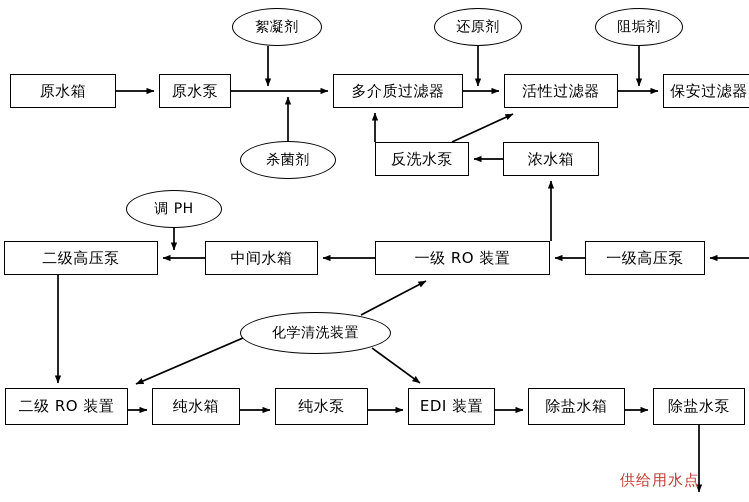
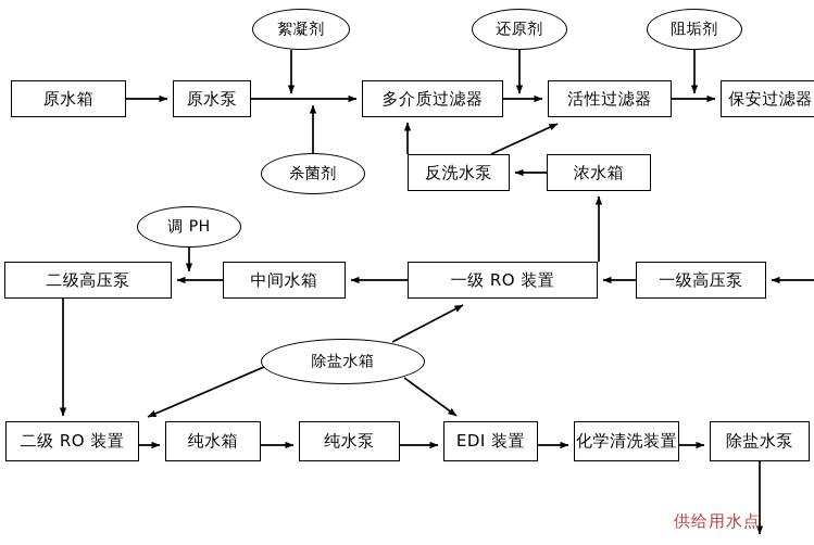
  原水箱
  原水泵
  多介质过滤器
  活性过滤器
  保安过滤器
  絮凝剂
  还原剂
  阻垢剂
  杀菌剂
  反洗水泵
  浓水箱
  调 PH
  二级高压泵
  中间水箱
  一级 RO 装置
  一级高压泵
- 化学清洗装置
+ 除盐水箱
  二级 RO 装置
  纯水箱
  纯水泵
  EDI 装置
- 除盐水箱
+ 化学清洗装置
  除盐水泵
  供给用水点
